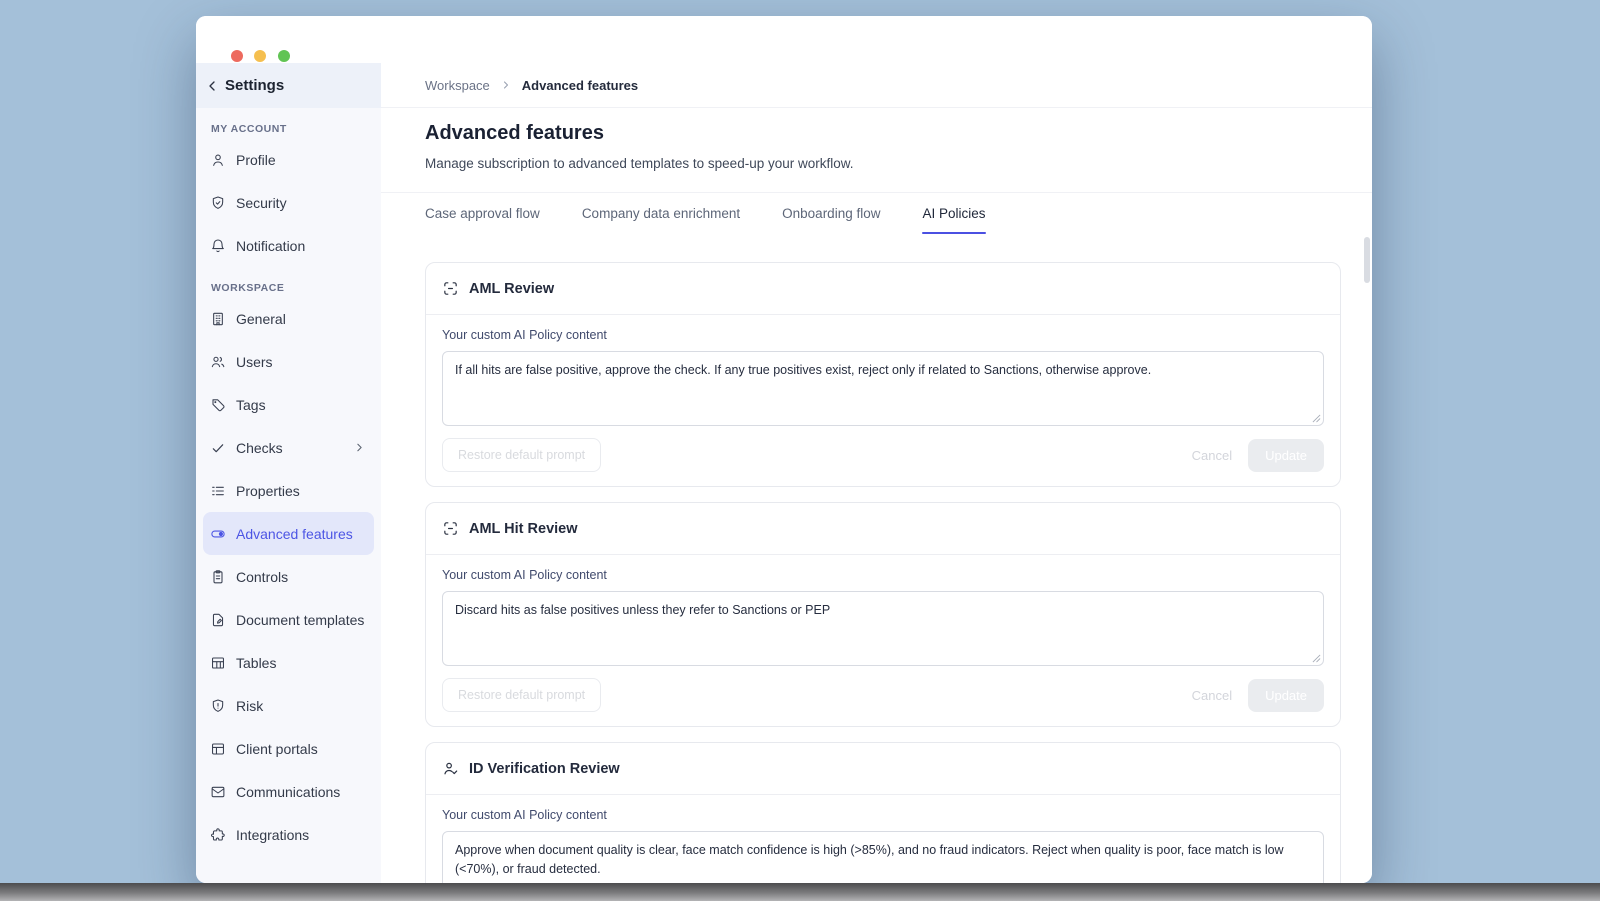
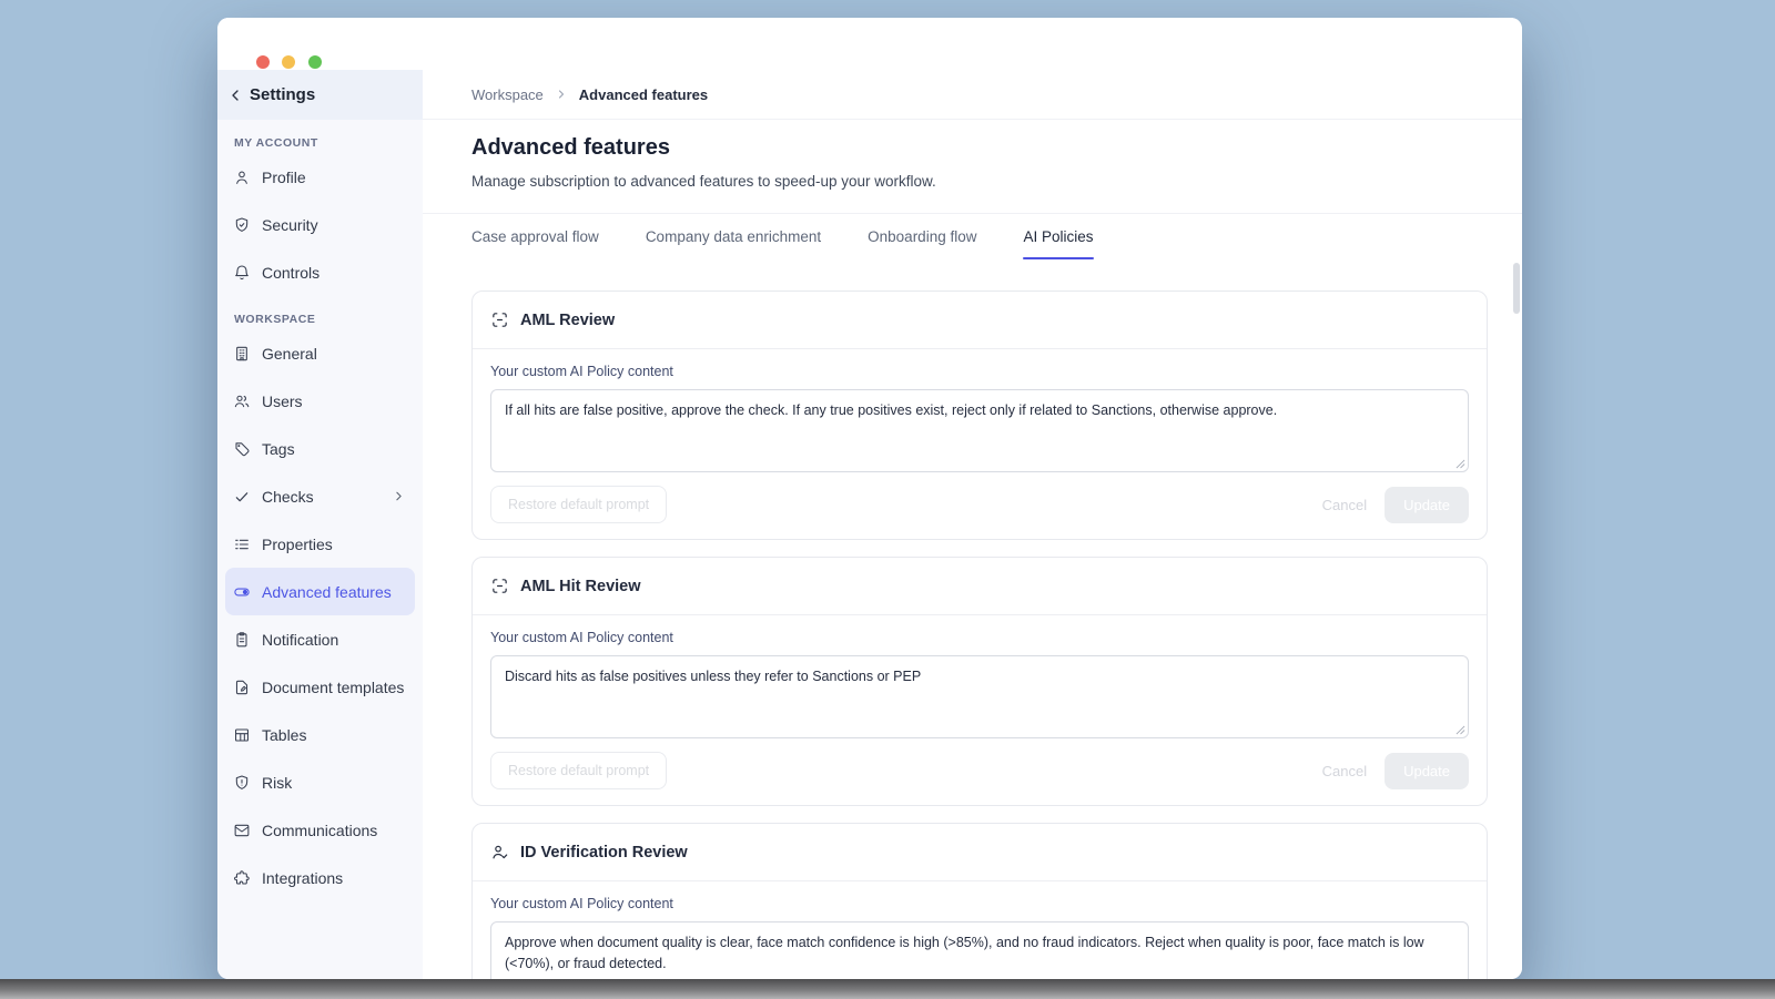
  Settings
  MY ACCOUNT
  Profile
  Security
- Notification
+ Controls
  WORKSPACE
  General
  Users
  Tags
  Checks
  Properties
  Advanced features
- Controls
+ Notification
  Document templates
  Tables
  Risk
- Client portals
  Communications
  Integrations
  Workspace
  Advanced features
  Advanced features
- Manage subscription to advanced templates to speed-up your workflow.
+ Manage subscription to advanced features to speed-up your workflow.
  Case approval flow
  Company data enrichment
  Onboarding flow
  AI Policies
  AML Review
  Your custom AI Policy content
  If all hits are false positive, approve the check. If any true positives exist, reject only if related to Sanctions, otherwise approve.
  Restore default prompt
  Cancel
  AML Hit Review
  Your custom AI Policy content
  Discard hits as false positives unless they refer to Sanctions or PEP
  Restore default prompt
  Cancel
  ID Verification Review
  Your custom AI Policy content
